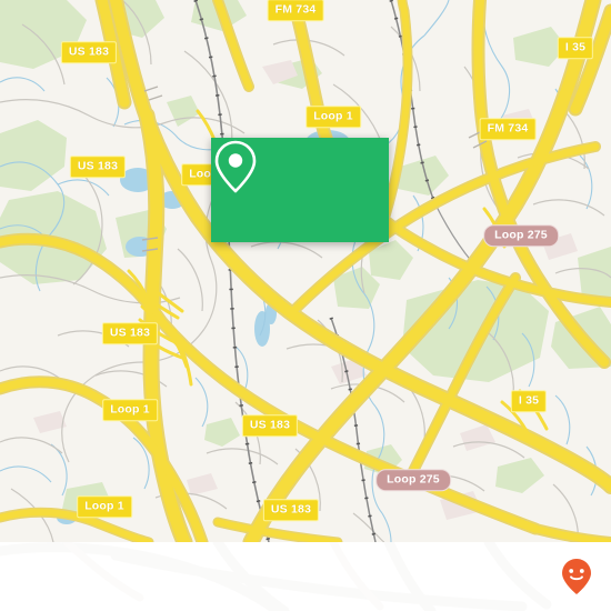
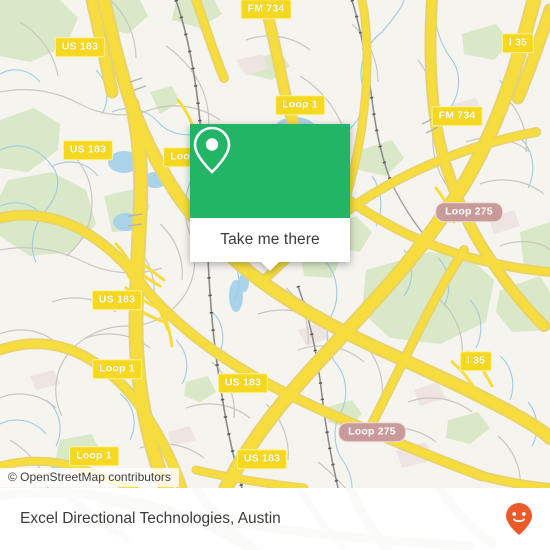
  FM 734
  I 35
  US 183
  Loop 1
  FM 734
  US 183
  Loop 275
  US 183
  Loop 1
  I 35
  US 183
  Loop 275
  Loop 1
  US 183
+ Take me there
+ © OpenStreetMap contributors
+ Excel Directional Technologies, Austin
